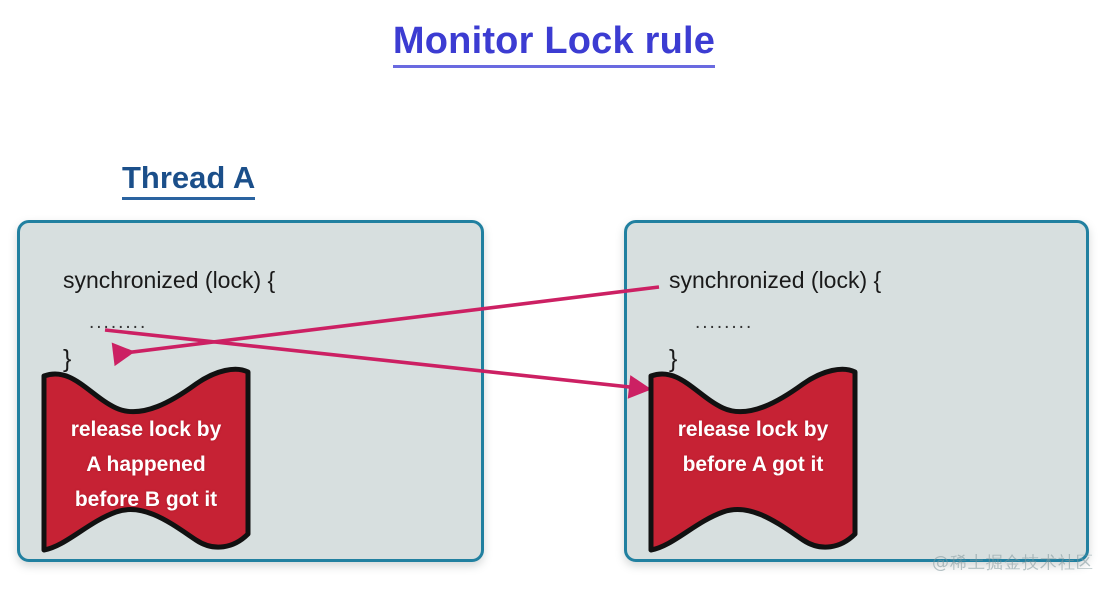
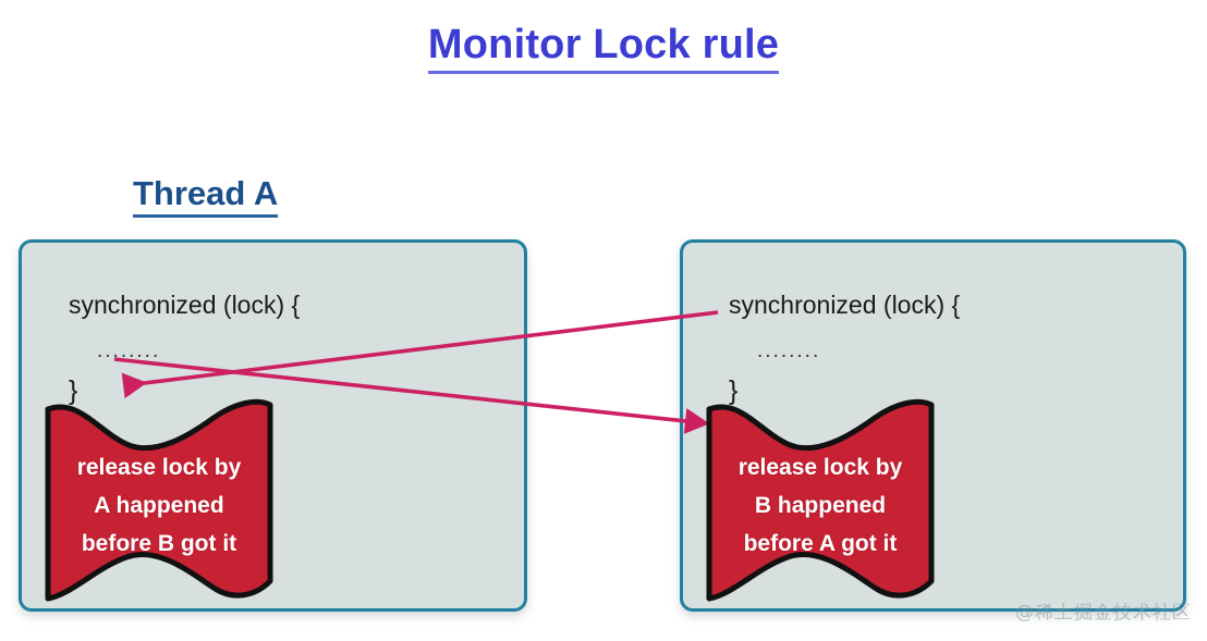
  Monitor Lock rule
  Thread A
  synchronized (lock) {
  ........
  }
  synchronized (lock) {
  ........
  }
  release lock by
  A happened
  before B got it
  release lock by
+ B happened
  before A got it
  @稀土掘金技术社区
